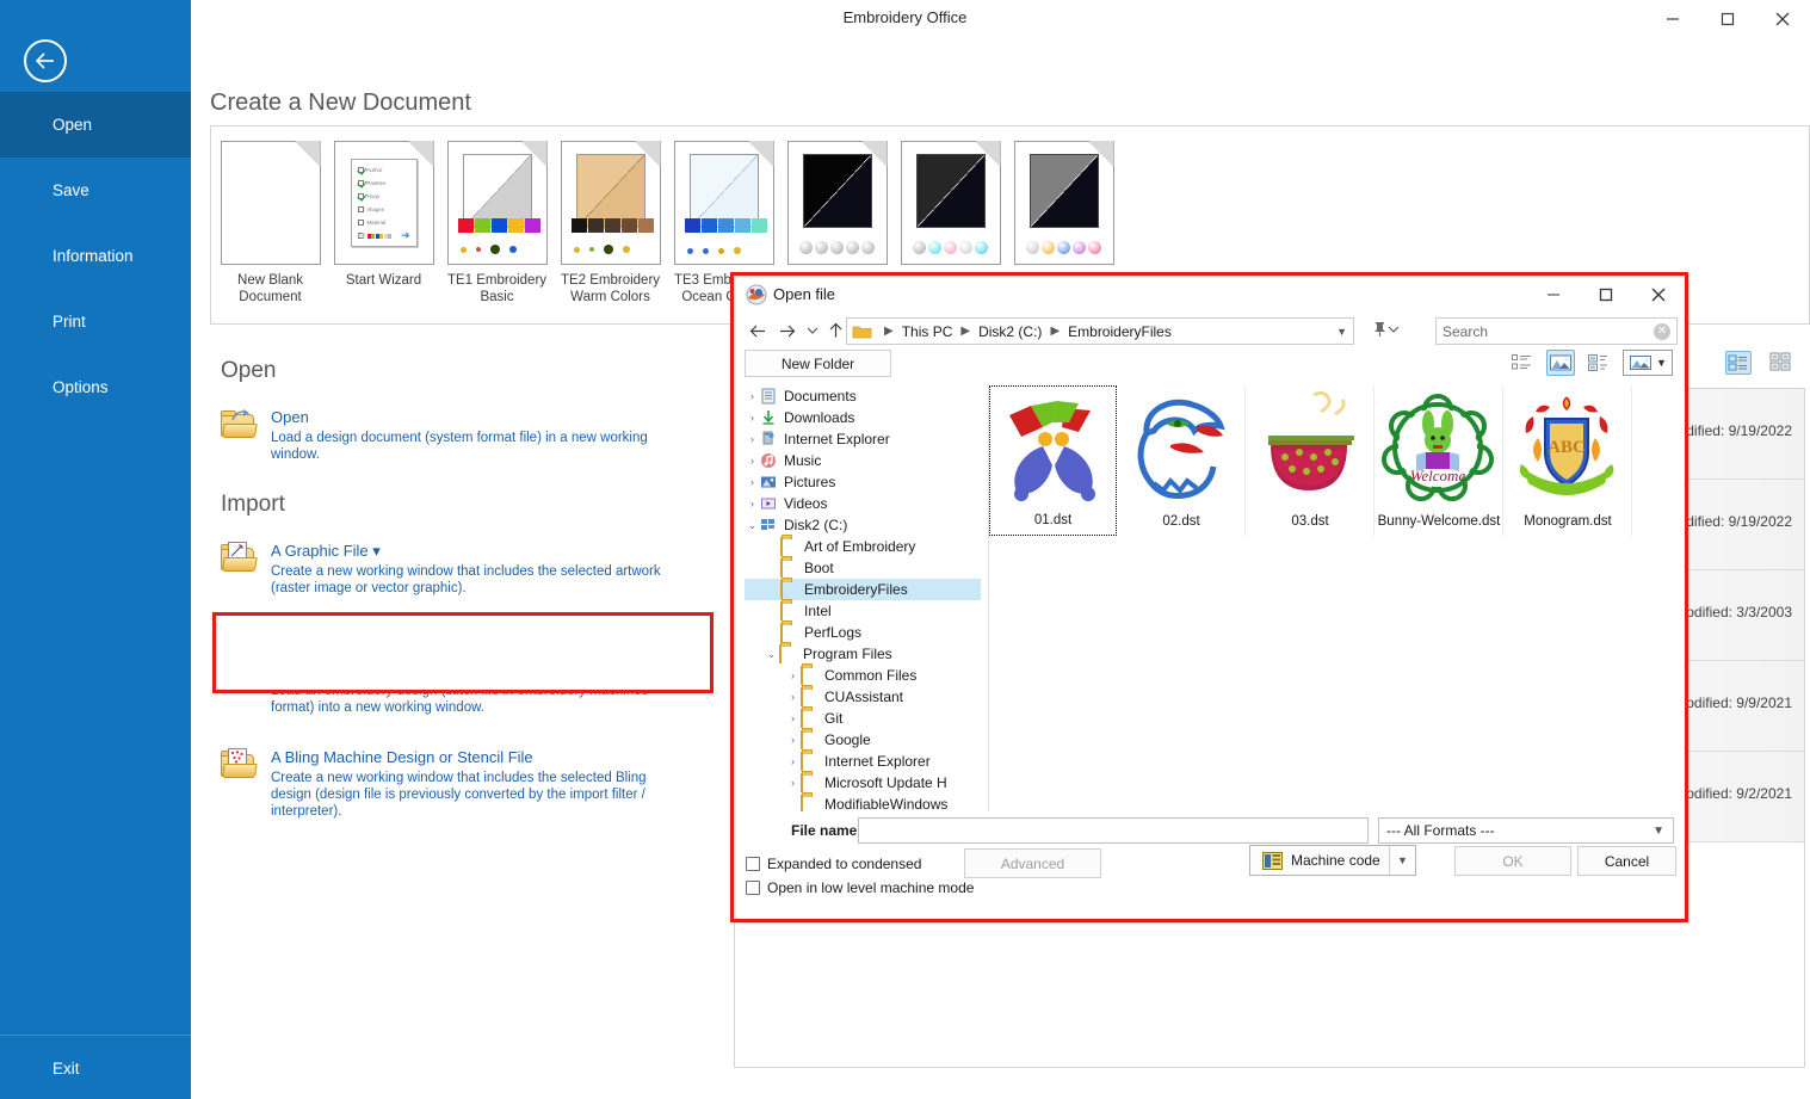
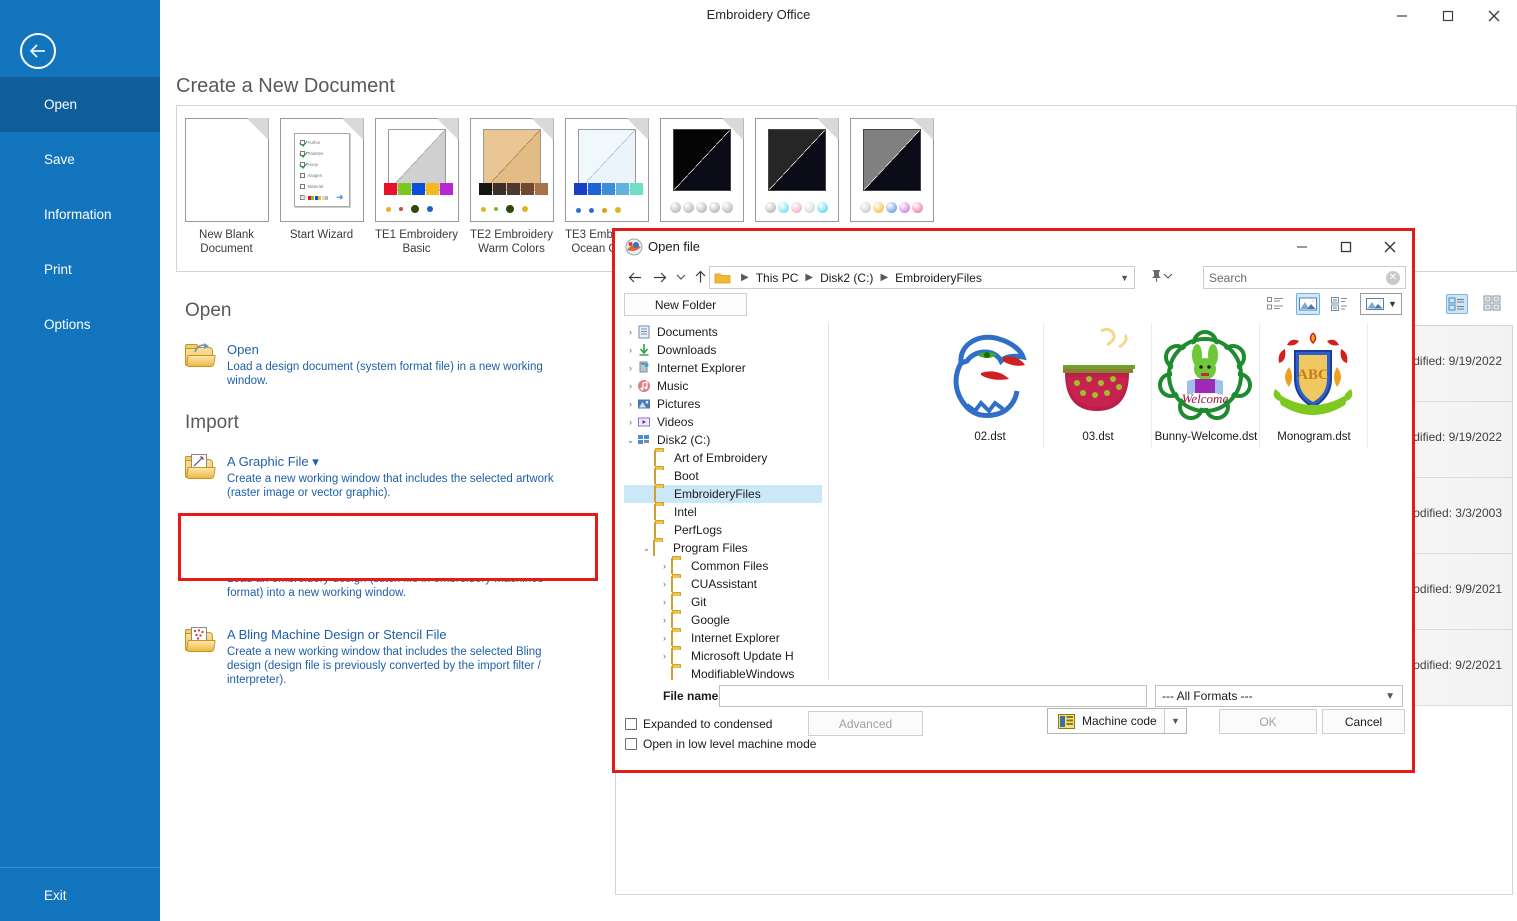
  Embroidery Office
  Open
  Save
  Information
  Print
  Options
  Exit
  Create a New Document
  New Blank
  Document
  ➜
  ➜
  Start Wizard
  TE1 Embroidery
  Basic
  TE2 Embroidery
  Warm Colors
  Open
  Open
  Load a design document (system format file) in a new working window.
  Import
  A Graphic File ▾
  Create a new working window that includes the selected artwork (raster image or vector graphic).
  A Bling Machine Design or Stencil File
  Create a new working window that includes the selected Bling design (design file is previously converted by the import filter / interpreter).
  dified: 9/19/2022
  dified: 9/19/2022
  odified: 3/3/2003
  odified: 9/9/2021
  odified: 9/2/2021
  Open file
  ▶
  This PC
  ▶
  Disk2 (C:)
  ▶
  EmbroideryFiles
  ▼
  Search
  ✕
  New Folder
  ▼
  ›
  Documents
  ›
  Downloads
  ›
  Internet Explorer
  ›
  Music
  ›
  Pictures
  ›
  Videos
  ⌄
  Disk2 (C:)
  Art of Embroidery
  Boot
  EmbroideryFiles
  Intel
  PerfLogs
  ⌄
  Program Files
  ›
  Common Files
  ›
  CUAssistant
  ›
  Git
  ›
  Google
  ›
  Internet Explorer
  ›
  Microsoft Update H
  ModifiableWindows
- 01.dst
  02.dst
  03.dst
  Welcome
  Bunny-Welcome.dst
  ABC
  Monogram.dst
  File name
  --- All Formats ---
  ▼
  Expanded to condensed
  Open in low level machine mode
  Advanced
  Machine code
  ▼
  OK
  Cancel
